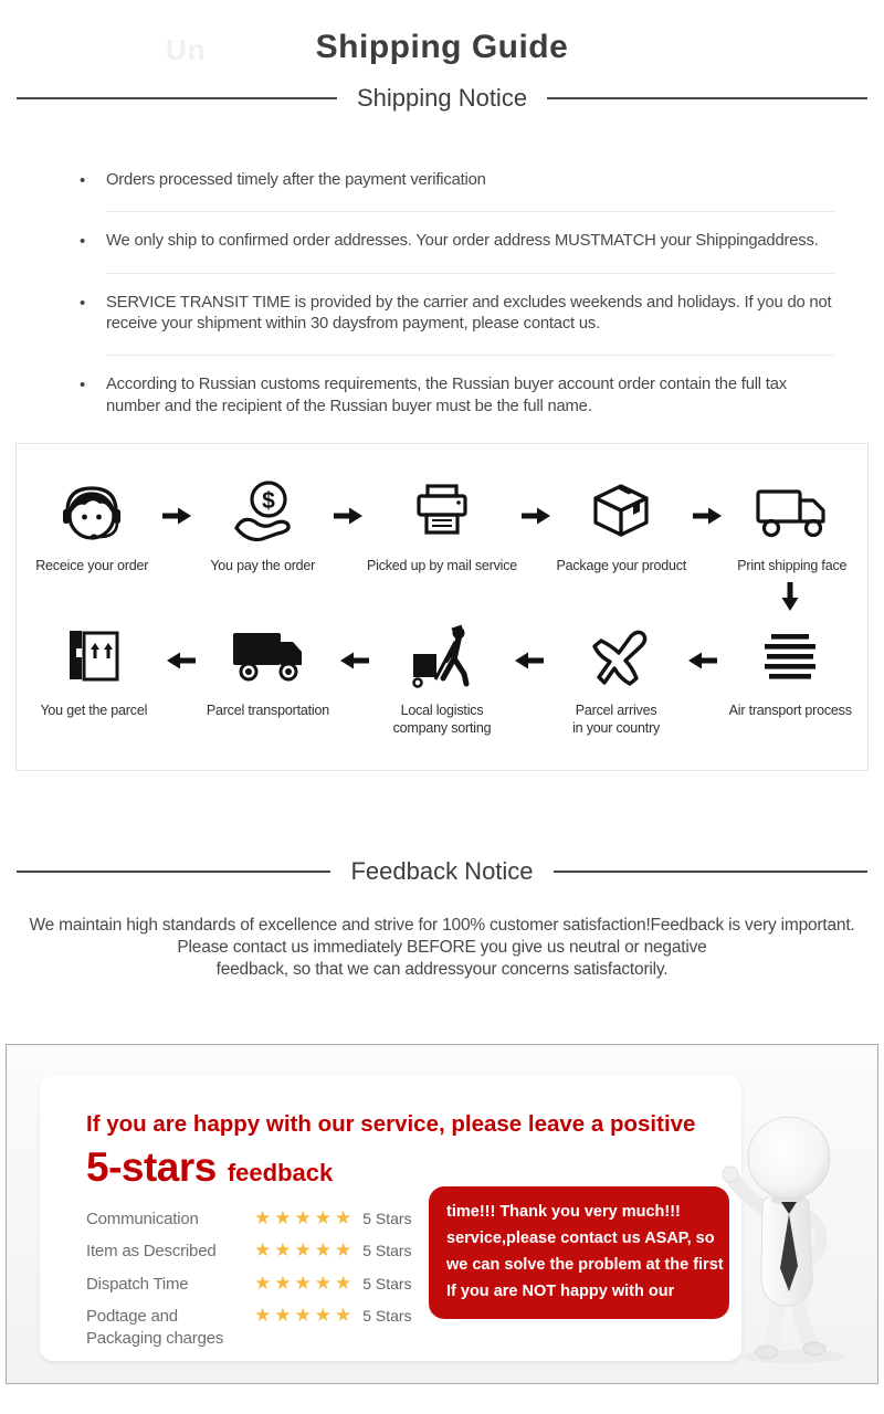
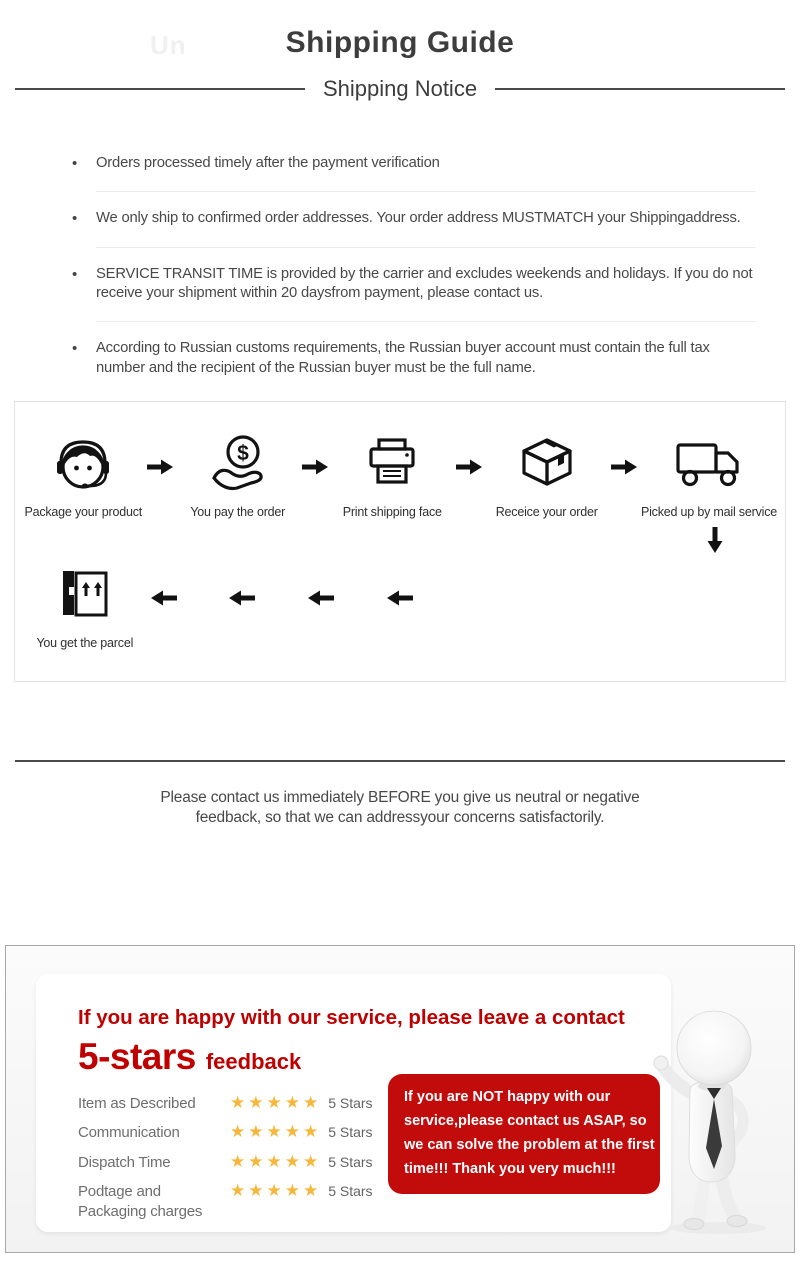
  Shipping Guide
  Shipping Notice
  •
  Orders processed timely after the payment verification
  •
  We only ship to confirmed order addresses. Your order address MUSTMATCH your Shippingaddress.
  •
- SERVICE TRANSIT TIME is provided by the carrier and excludes weekends and holidays. If you do not receive your shipment within 30 daysfrom payment, please contact us.
+ SERVICE TRANSIT TIME is provided by the carrier and excludes weekends and holidays. If you do not receive your shipment within 20 daysfrom payment, please contact us.
  •
- According to Russian customs requirements, the Russian buyer account order contain the full tax number and the recipient of the Russian buyer must be the full name.
+ According to Russian customs requirements, the Russian buyer account must contain the full tax number and the recipient of the Russian buyer must be the full name.
- Receice your order
+ Package your product
  $
  You pay the order
- Picked up by mail service
+ Print shipping face
- Package your product
+ Receice your order
- Print shipping face
+ Picked up by mail service
  You get the parcel
- Parcel transportation
- Local logistics
- company sorting
- Parcel arrives
- in your country
- Air transport process
- Feedback Notice
- We maintain high standards of excellence and strive for 100% customer satisfaction!Feedback is very important.
  Please contact us immediately BEFORE you give us neutral or negative
  feedback, so that we can addressyour concerns satisfactorily.
- If you are happy with our service, please leave a positive
+ If you are happy with our service, please leave a contact
  5-stars feedback
- Communication
+ Item as Described
  ★★★★★
  5 Stars
- Item as Described
+ Communication
  ★★★★★
  5 Stars
  Dispatch Time
  ★★★★★
  5 Stars
  Podtage and Packaging charges
  ★★★★★
  5 Stars
- time!!! Thank you very much!!!
+ If you are NOT happy with our
  service,please contact us ASAP, so
  we can solve the problem at the fir
- If you are NOT happy with our
+ time!!! Thank you very much!!!
